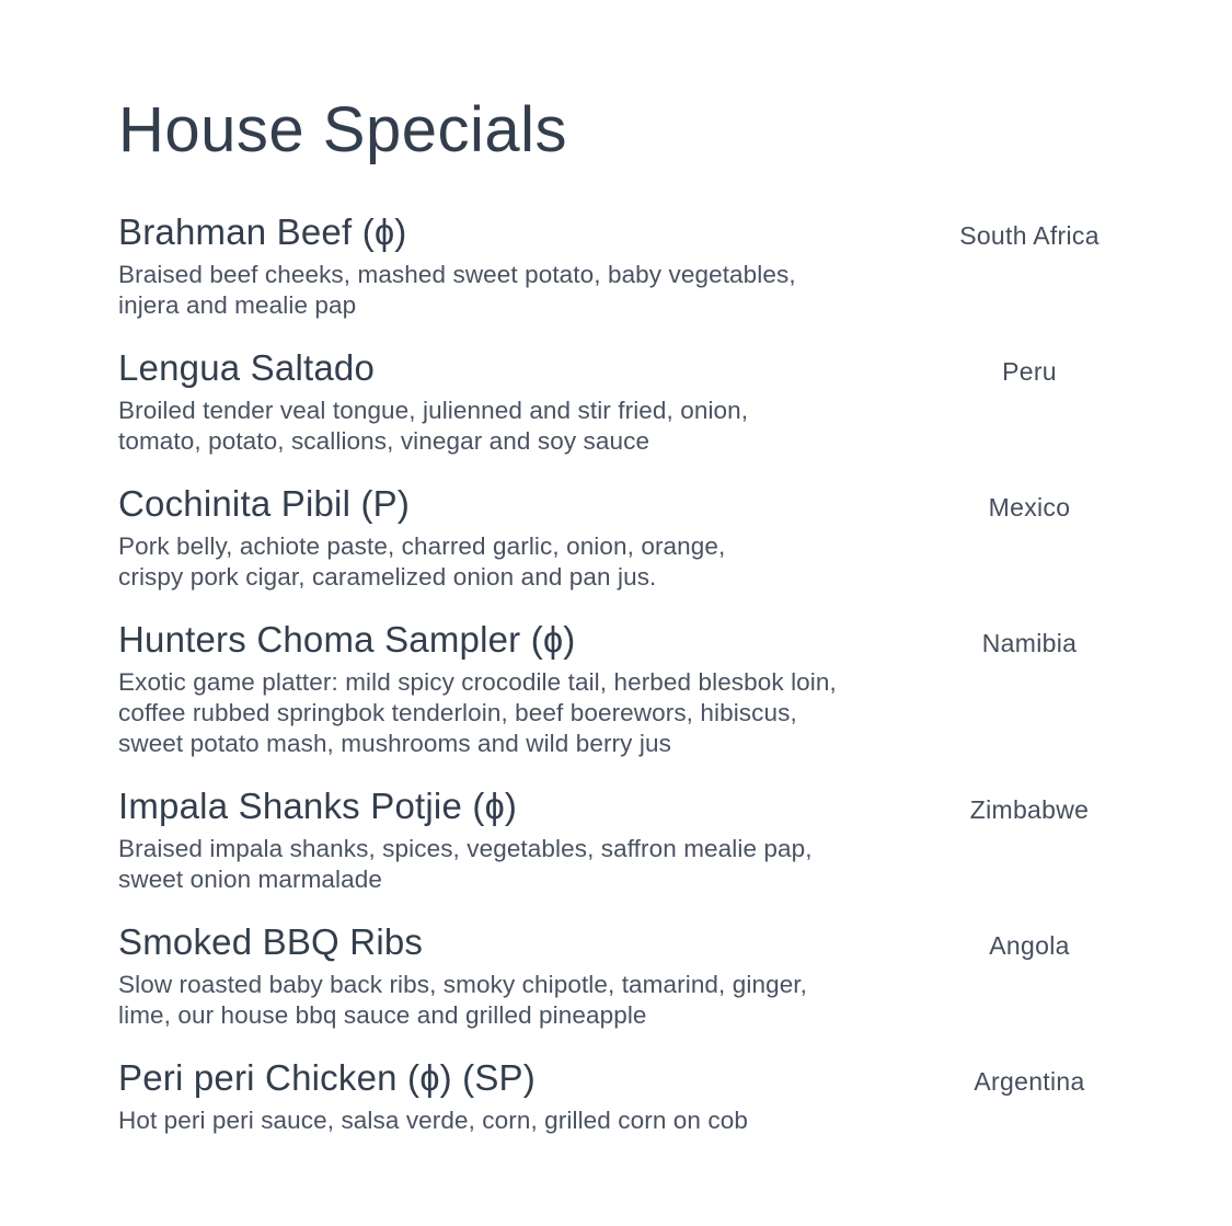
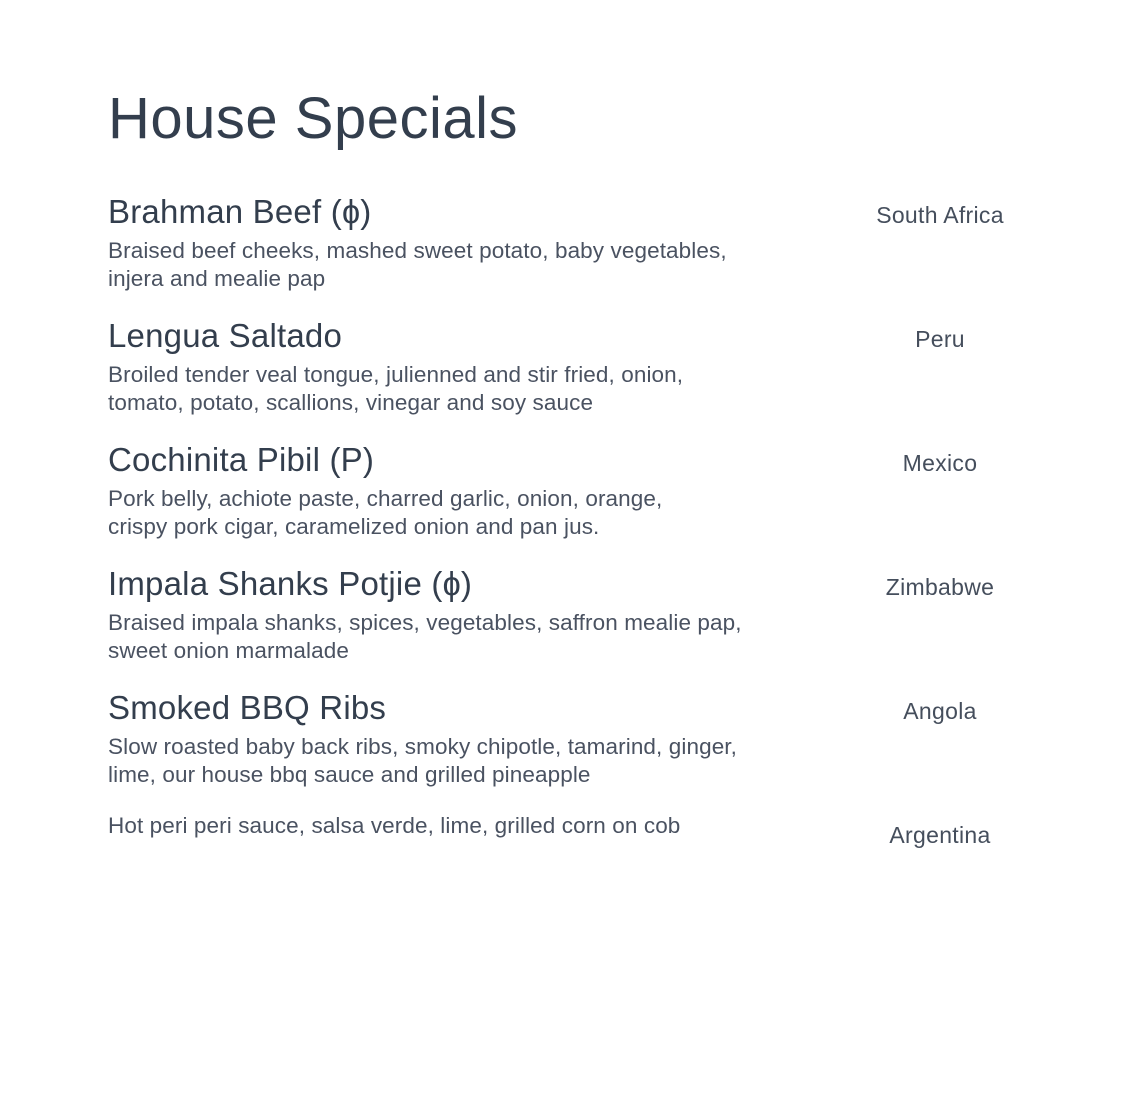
  House Specials
  Brahman Beef (ɸ)
  Braised beef cheeks, mashed sweet potato, baby vegetables,
  injera and mealie pap
  South Africa
  Lengua Saltado
  Broiled tender veal tongue, julienned and stir fried, onion,
  tomato, potato, scallions, vinegar and soy sauce
  Peru
  Cochinita Pibil (P)
  Pork belly, achiote paste, charred garlic, onion, orange,
  crispy pork cigar, caramelized onion and pan jus.
  Mexico
- Hunters Choma Sampler (ɸ)
- Exotic game platter: mild spicy crocodile tail, herbed blesbok loin,
- coffee rubbed springbok tenderloin, beef boerewors, hibiscus,
- sweet potato mash, mushrooms and wild berry jus
- Namibia
  Impala Shanks Potjie (ɸ)
  Braised impala shanks, spices, vegetables, saffron mealie pap,
  sweet onion marmalade
  Zimbabwe
  Smoked BBQ Ribs
  Slow roasted baby back ribs, smoky chipotle, tamarind, ginger,
  lime, our house bbq sauce and grilled pineapple
  Angola
- Peri peri Chicken (ɸ) (SP)
- Hot peri peri sauce, salsa verde, corn, grilled corn on cob
+ Hot peri peri sauce, salsa verde, lime, grilled corn on cob
  Argentina
